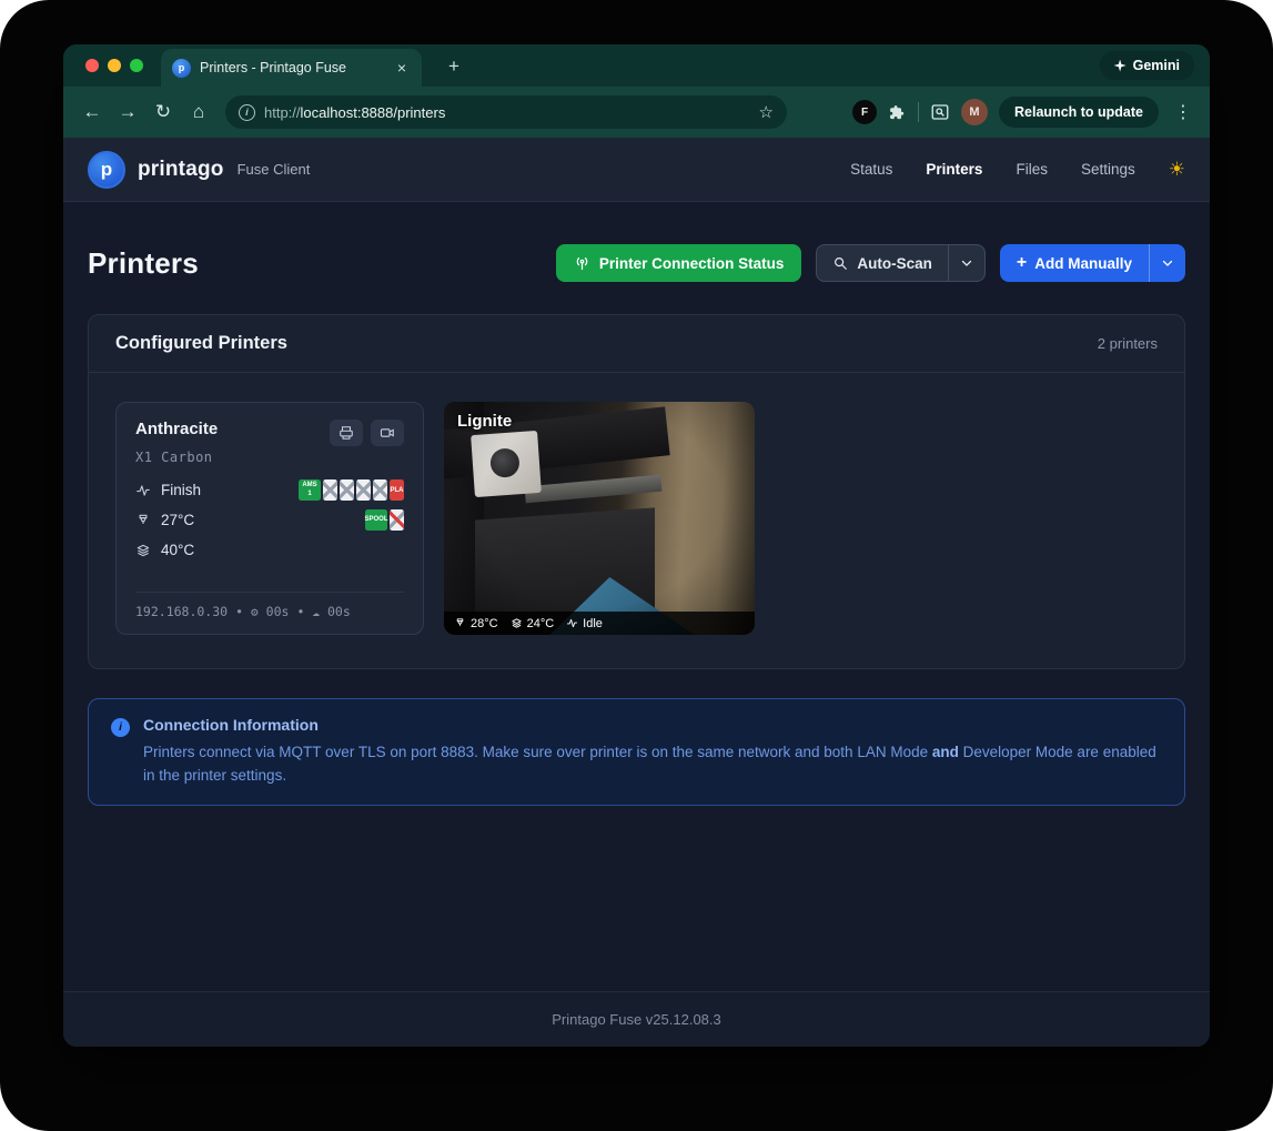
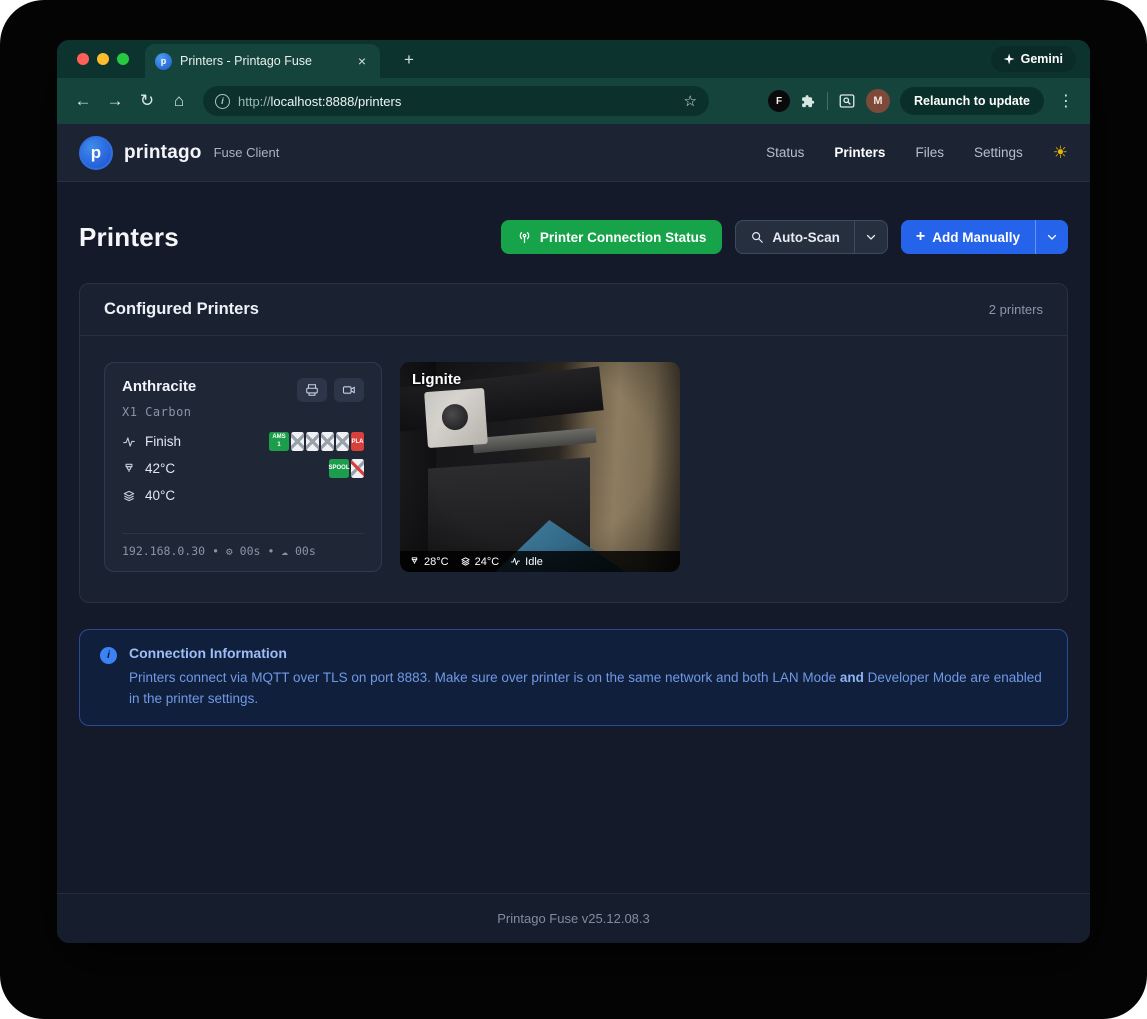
  p
  Printers - Printago Fuse
  ×
  +
  Gemini
  ←
  →
  ↻
  ⌂
  i
  http://localhost:8888/printers
  ☆
  F
  M
  Relaunch to update
  ⋮
  p
  printago
  Fuse Client
  Status
  Printers
  Files
  Settings
  ☀
  Printers
  Printer Connection Status
  Auto-Scan
  +
  Add Manually
  Configured Printers
  2 printers
  Anthracite
  X1 Carbon
  Finish
- 27°C
+ 42°C
  40°C
  192.168.0.30
  •
  ⚙
  00s
  •
  ☁
  00s
  Lignite
  28°C
  24°C
  Idle
  i
  Connection Information
  Printers connect via MQTT over TLS on port 8883. Make sure over printer is on the same network and both LAN Mode and Developer Mode are enabled in the printer settings.
  Printago Fuse v25.12.08.3
